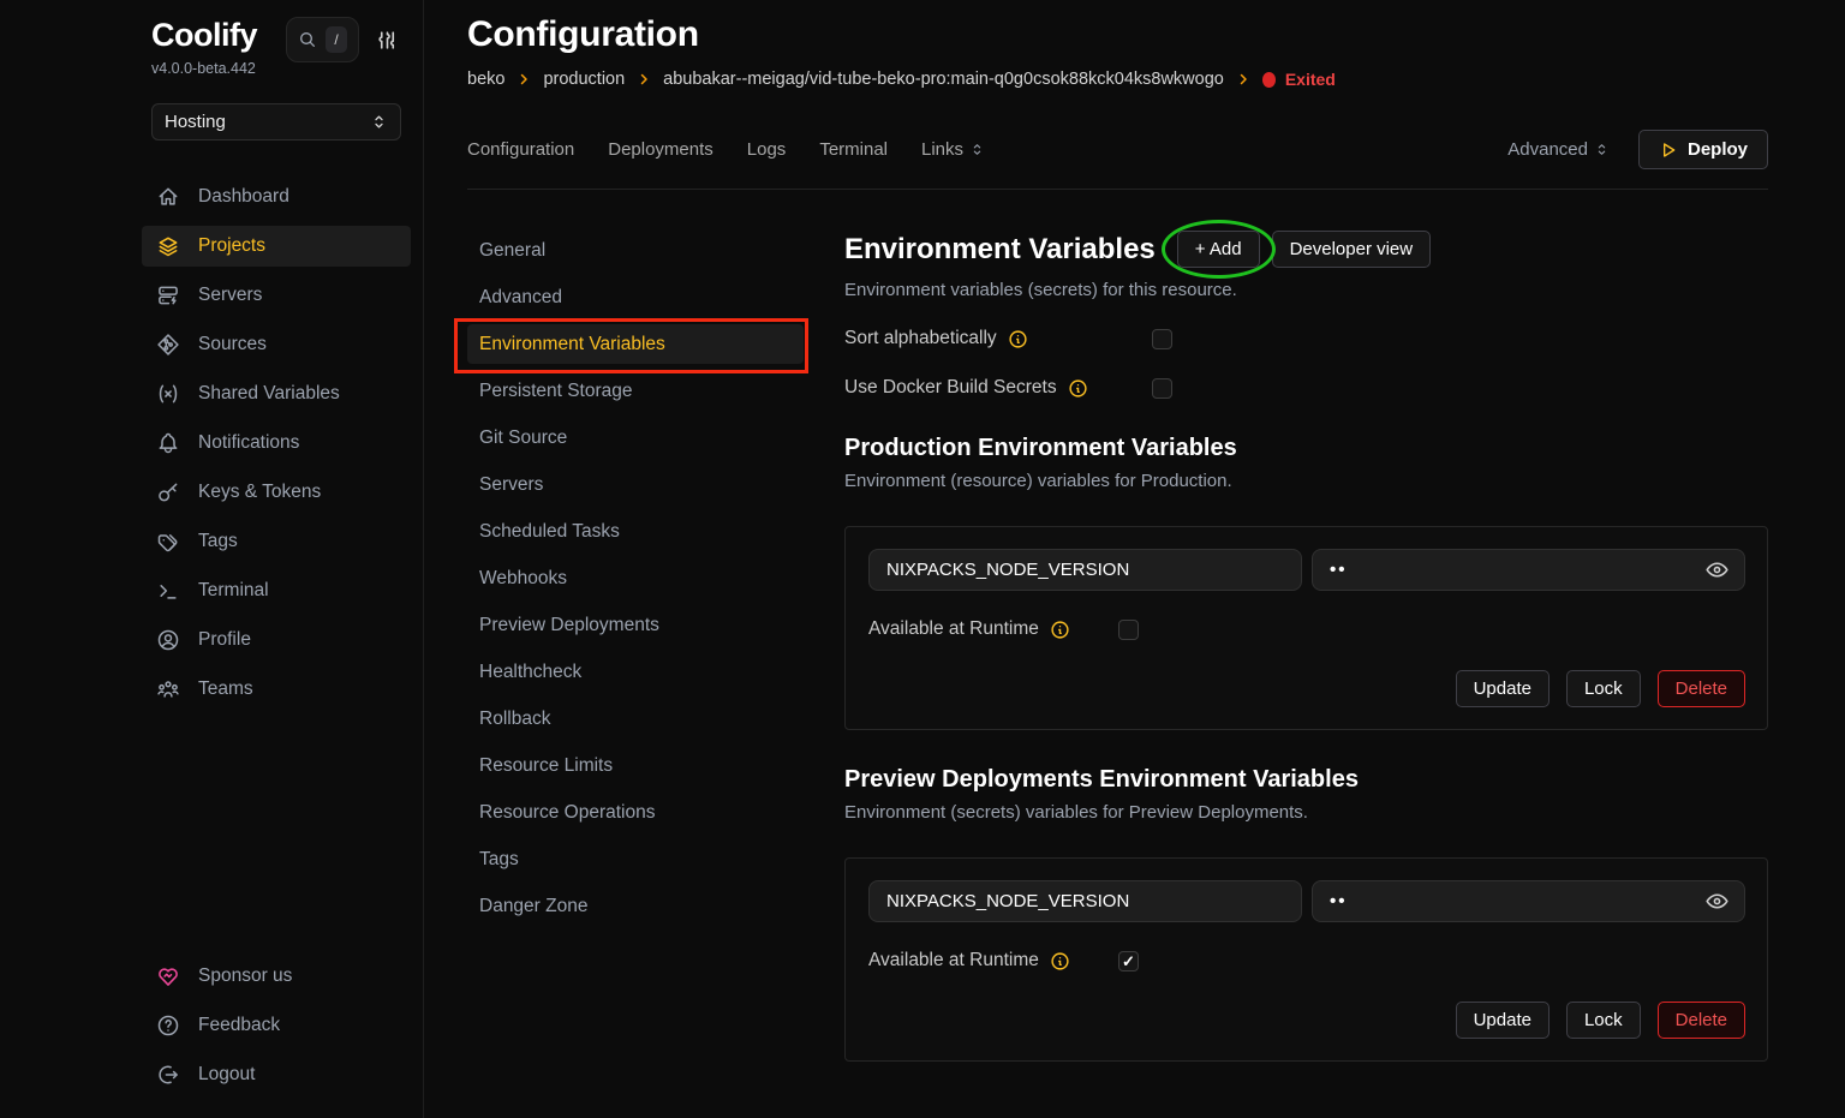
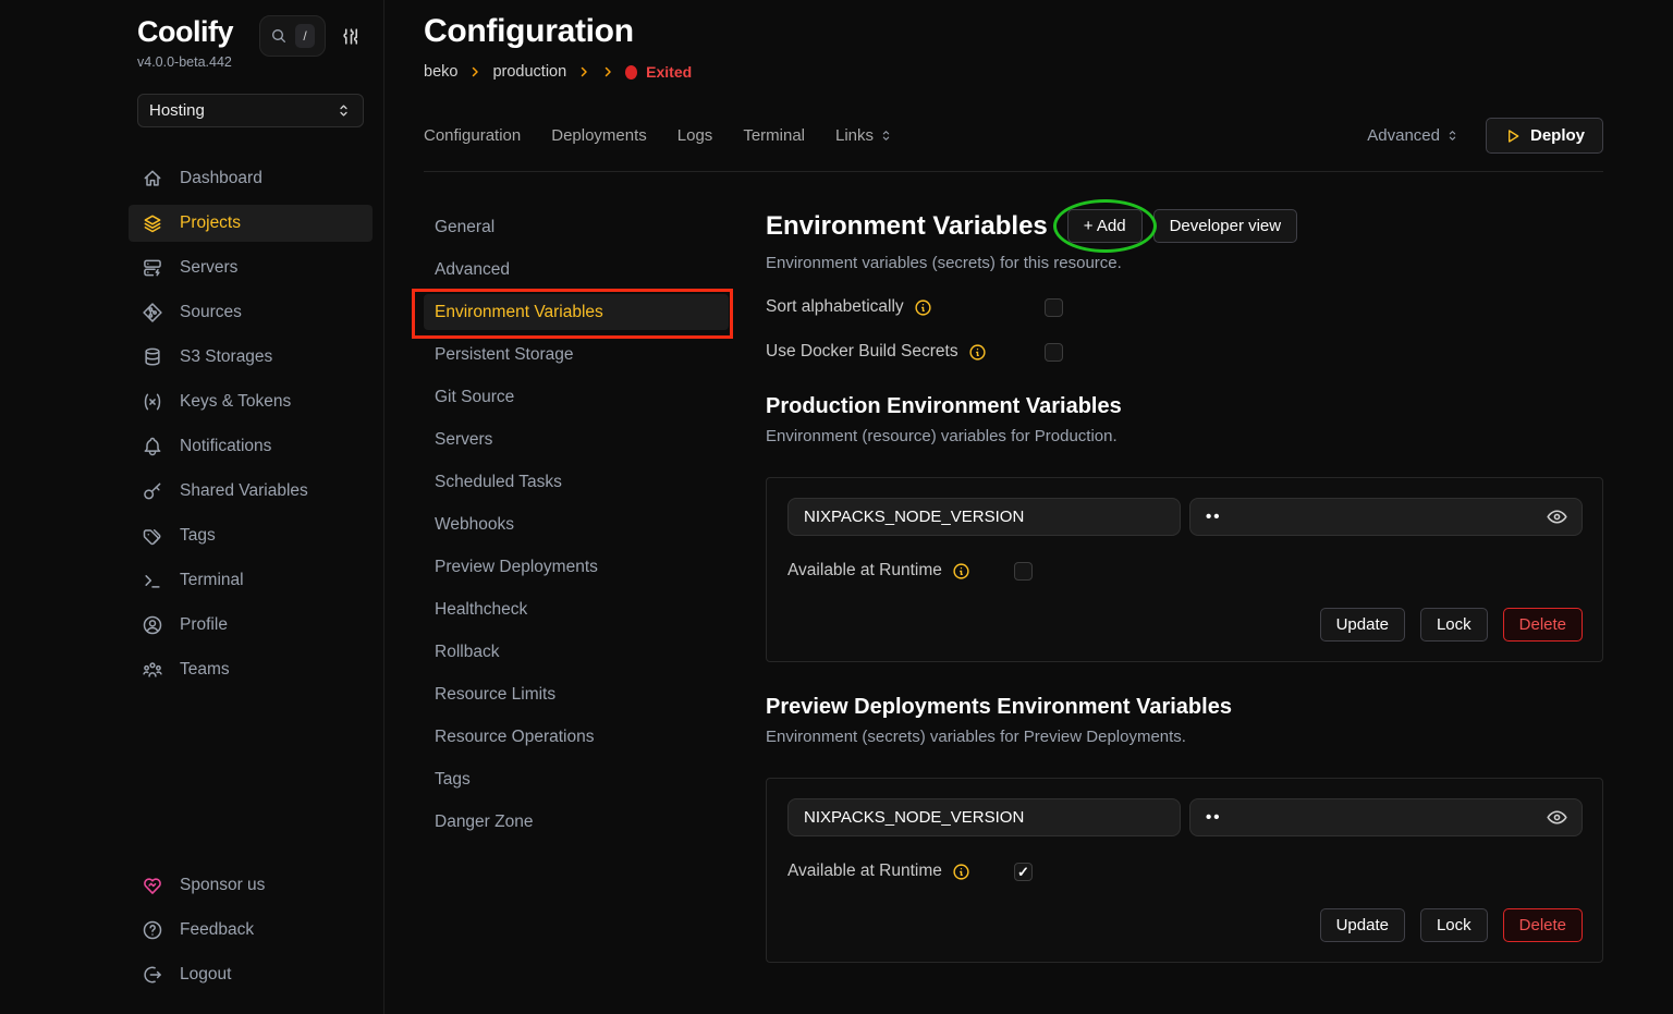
  Coolify
  v4.0.0-beta.442
  /
  Hosting
  Dashboard
  Projects
  Servers
  Sources
+ S3 Storages
- Shared Variables
+ Keys & Tokens
  Notifications
- Keys & Tokens
+ Shared Variables
  Tags
  Terminal
  Profile
  Teams
  Sponsor us
  Feedback
  Logout
  Configuration
  beko
  production
- abubakar--meigag/vid-tube-beko-pro:main-q0g0csok88kck04ks8wkwogo
  Exited
  Configuration
  Deployments
  Logs
  Terminal
  Links
  Advanced
  Deploy
  General
  Advanced
  Environment Variables
  Persistent Storage
  Git Source
  Servers
  Scheduled Tasks
  Webhooks
  Preview Deployments
  Healthcheck
  Rollback
  Resource Limits
  Resource Operations
  Tags
  Danger Zone
  Environment Variables
  + Add
  Developer view
  Environment variables (secrets) for this resource.
  Sort alphabetically
  Use Docker Build Secrets
  Production Environment Variables
  Environment (resource) variables for Production.
  NIXPACKS_NODE_VERSION
  ••
  Available at Runtime
  Update
  Lock
  Delete
  Preview Deployments Environment Variables
  Environment (secrets) variables for Preview Deployments.
  NIXPACKS_NODE_VERSION
  ••
  Available at Runtime
  ✓
  Update
  Lock
  Delete
